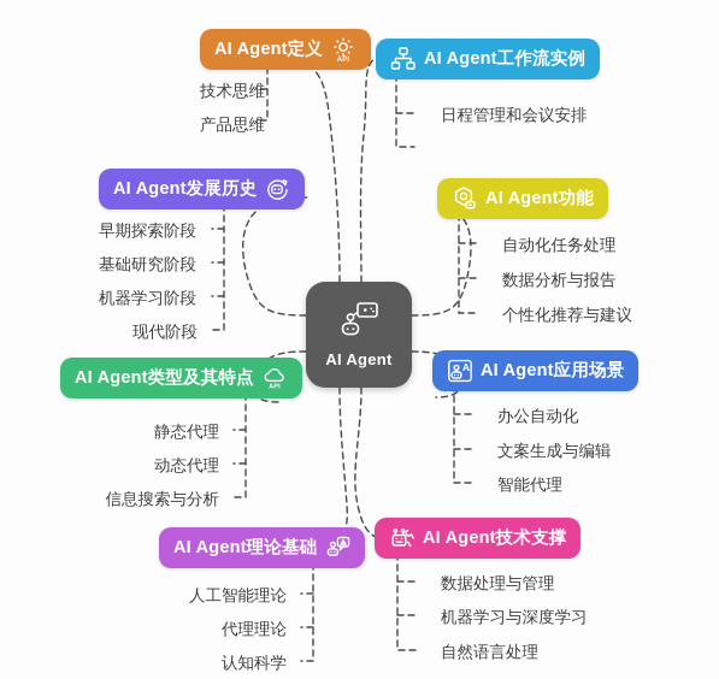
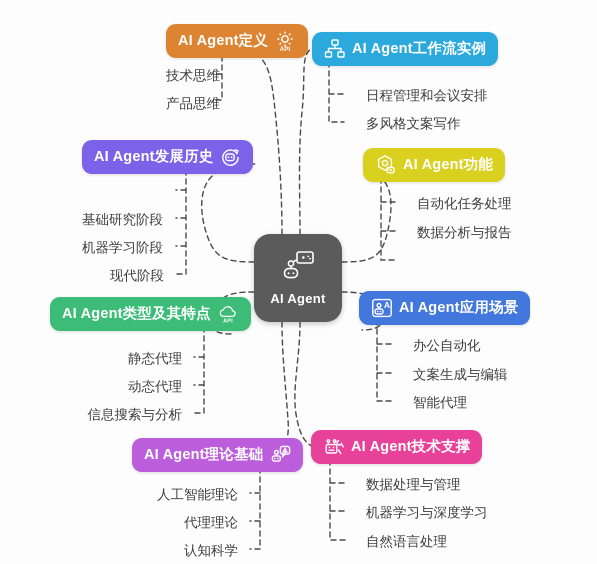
  AI Agent
  AI Agent定义
  技术思维
  产品思维
  AI Agent工作流实例
  日程管理和会议安排
+ 多风格文案写作
  AI Agent发展历史
- 早期探索阶段
  基础研究阶段
  机器学习阶段
  现代阶段
  AI Agent功能
  自动化任务处理
  数据分析与报告
- 个性化推荐与建议
  A
  AI Agent应用场景
  办公自动化
  文案生成与编辑
  智能代理
  AI Agent类型及其特点
  静态代理
  动态代理
  信息搜索与分析
  AI Agent理论基础
  人工智能理论
  代理理论
  认知科学
  AI Agent技术支撑
  数据处理与管理
  机器学习与深度学习
  自然语言处理
